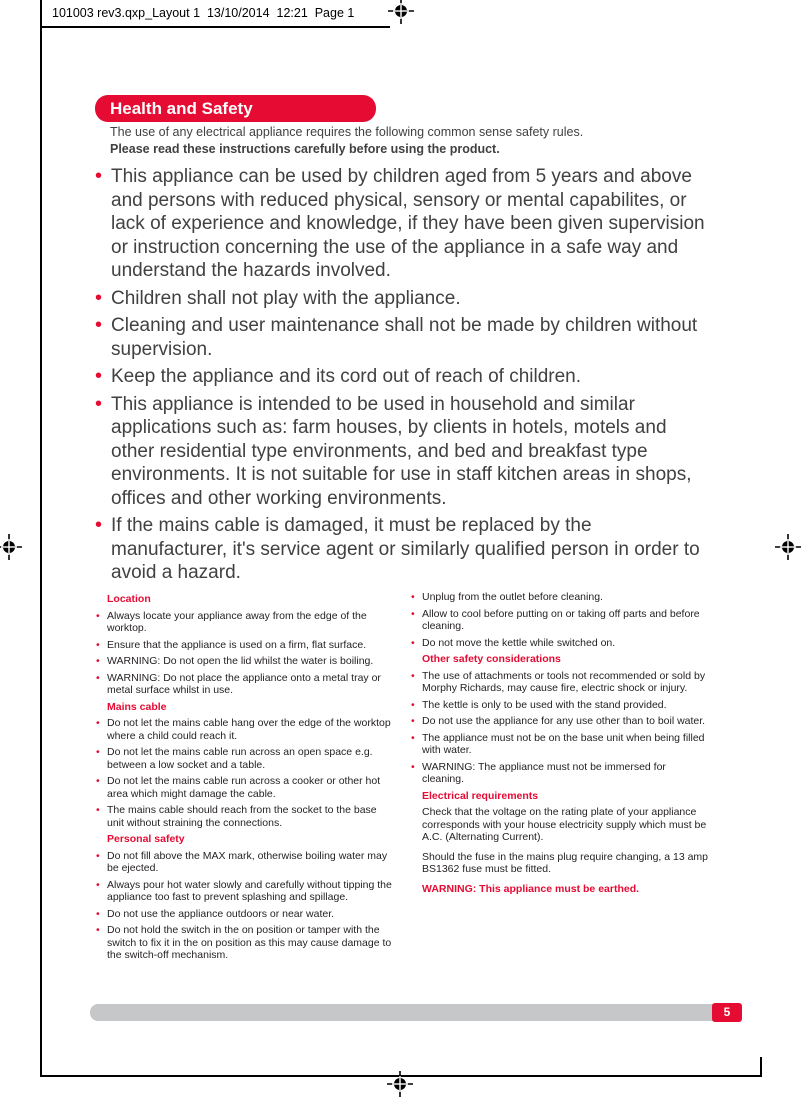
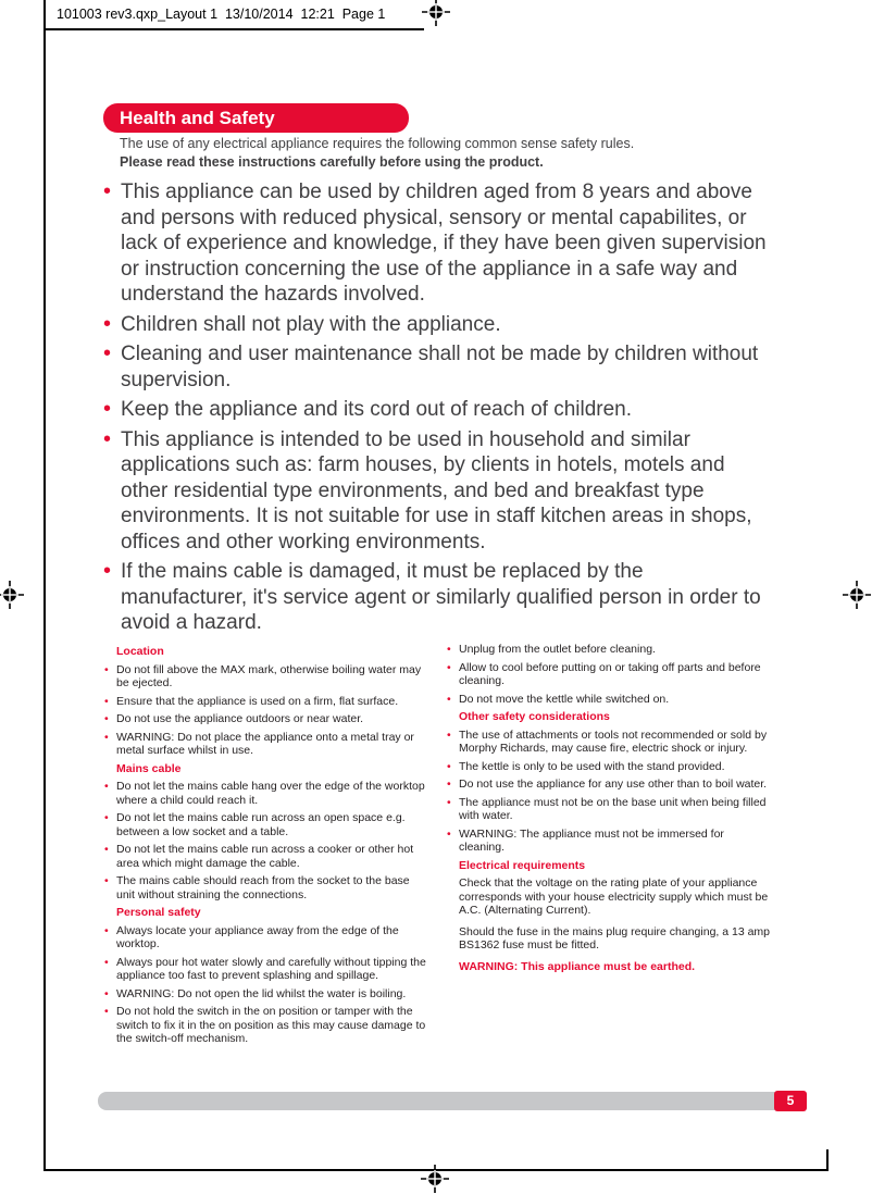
  101003 rev3.qxp_Layout 1 13/10/2014 12:21 Page 1
  Health and Safety
  The use of any electrical appliance requires the following common sense safety rules.
  Please read these instructions carefully before using the product.
  •
- This appliance can be used by children aged from 5 years and above and persons with reduced physical, sensory or mental capabilites, or lack of experience and knowledge, if they have been given supervision or instruction concerning the use of the appliance in a safe way and understand the hazards involved.
+ This appliance can be used by children aged from 8 years and above and persons with reduced physical, sensory or mental capabilites, or lack of experience and knowledge, if they have been given supervision or instruction concerning the use of the appliance in a safe way and understand the hazards involved.
  •
  Children shall not play with the appliance.
  •
  Cleaning and user maintenance shall not be made by children without supervision.
  •
  Keep the appliance and its cord out of reach of children.
  •
  This appliance is intended to be used in household and similar applications such as: farm houses, by clients in hotels, motels and other residential type environments, and bed and breakfast type environments. It is not suitable for use in staff kitchen areas in shops, offices and other working environments.
  •
  If the mains cable is damaged, it must be replaced by the manufacturer, it's service agent or similarly qualified person in order to avoid a hazard.
  Location
  •
- Always locate your appliance away from the edge of the worktop.
+ Do not fill above the MAX mark, otherwise boiling water may be ejected.
  •
  Ensure that the appliance is used on a firm, flat surface.
  •
- WARNING: Do not open the lid whilst the water is boiling.
+ Do not use the appliance outdoors or near water.
  •
  WARNING: Do not place the appliance onto a metal tray or metal surface whilst in use.
  Mains cable
  •
  Do not let the mains cable hang over the edge of the worktop where a child could reach it.
  •
  Do not let the mains cable run across an open space e.g. between a low socket and a table.
  •
  Do not let the mains cable run across a cooker or other hot area which might damage the cable.
  •
  The mains cable should reach from the socket to the base unit without straining the connections.
  Personal safety
  •
- Do not fill above the MAX mark, otherwise boiling water may be ejected.
+ Always locate your appliance away from the edge of the worktop.
  •
  Always pour hot water slowly and carefully without tipping the appliance too fast to prevent splashing and spillage.
  •
- Do not use the appliance outdoors or near water.
+ WARNING: Do not open the lid whilst the water is boiling.
  •
  Do not hold the switch in the on position or tamper with the switch to fix it in the on position as this may cause damage to the switch-off mechanism.
  •
  Unplug from the outlet before cleaning.
  •
  Allow to cool before putting on or taking off parts and before cleaning.
  •
  Do not move the kettle while switched on.
  Other safety considerations
  •
  The use of attachments or tools not recommended or sold by Morphy Richards, may cause fire, electric shock or injury.
  •
  The kettle is only to be used with the stand provided.
  •
  Do not use the appliance for any use other than to boil water.
  •
  The appliance must not be on the base unit when being filled with water.
  •
  WARNING: The appliance must not be immersed for cleaning.
  Electrical requirements
  Check that the voltage on the rating plate of your appliance corresponds with your house electricity supply which must be A.C. (Alternating Current).
  Should the fuse in the mains plug require changing, a 13 amp BS1362 fuse must be fitted.
  WARNING: This appliance must be earthed.
  5
